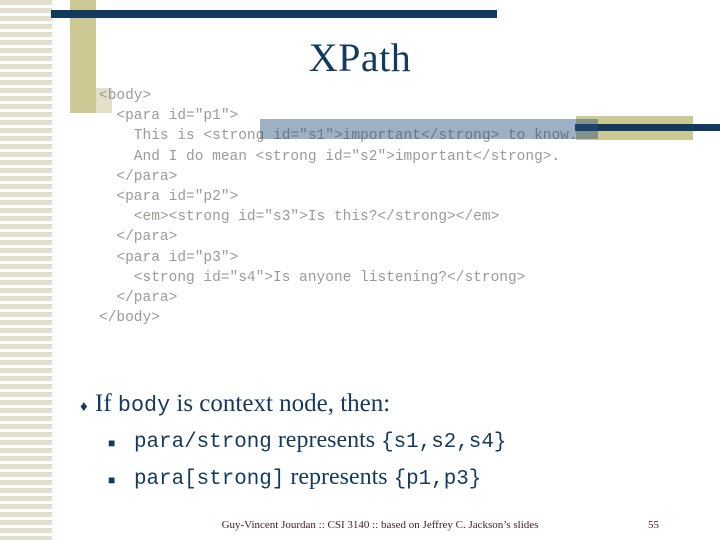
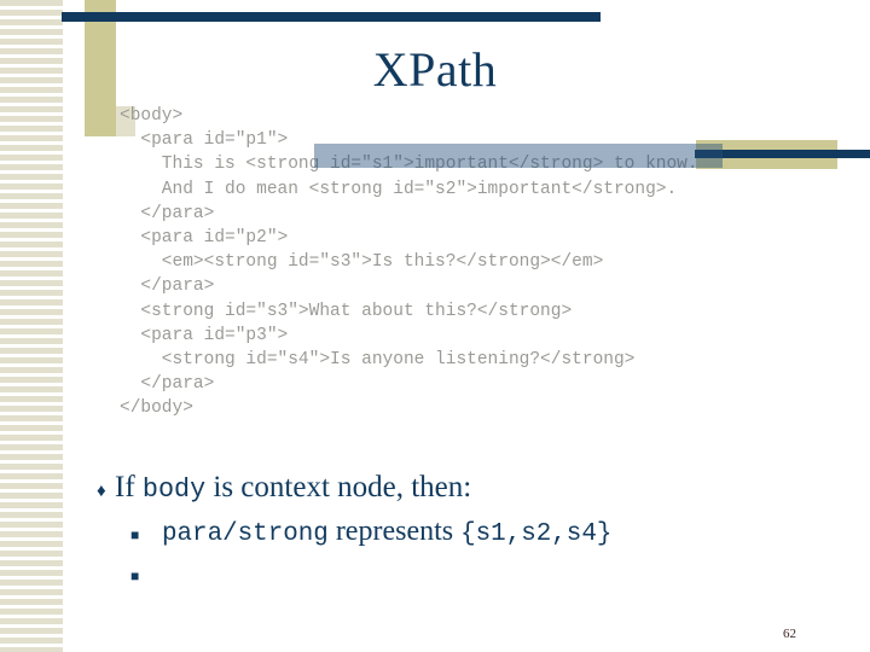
  XPath
  <body>
  <para id="p1">
  This is <strong id="s1">important</strong> to know.
  And I do mean <strong id="s2">important</strong>.
  </para>
  <para id="p2">
  <em><strong id="s3">Is this?</strong></em>
  </para>
+ <strong id="s3">What about this?</strong>
  <para id="p3">
  <strong id="s4">Is anyone listening?</strong>
  </para>
  </body>
  ♦
  If body is context node, then:
  ■
  para/strong represents {s1,s2,s4}
  ■
- para[strong] represents {p1,p3}
- Guy-Vincent Jourdan :: CSI 3140 :: based on Jeffrey C. Jackson’s slides
- 55
+ 62
